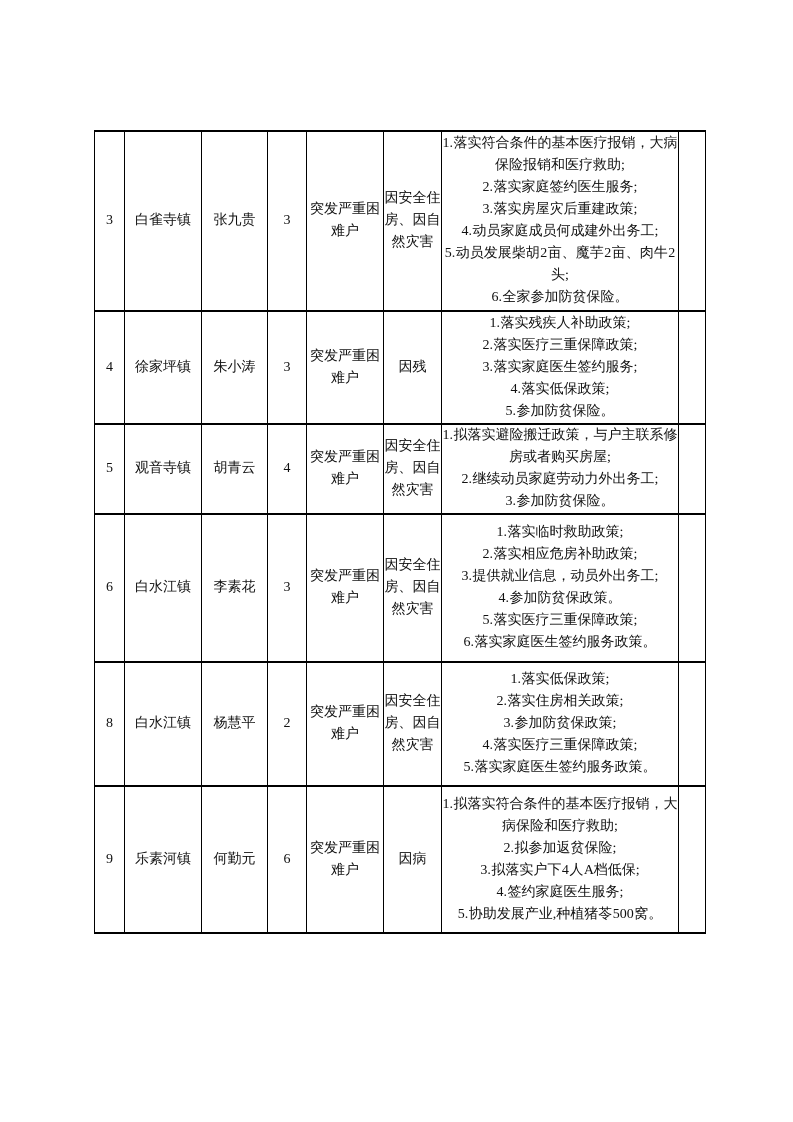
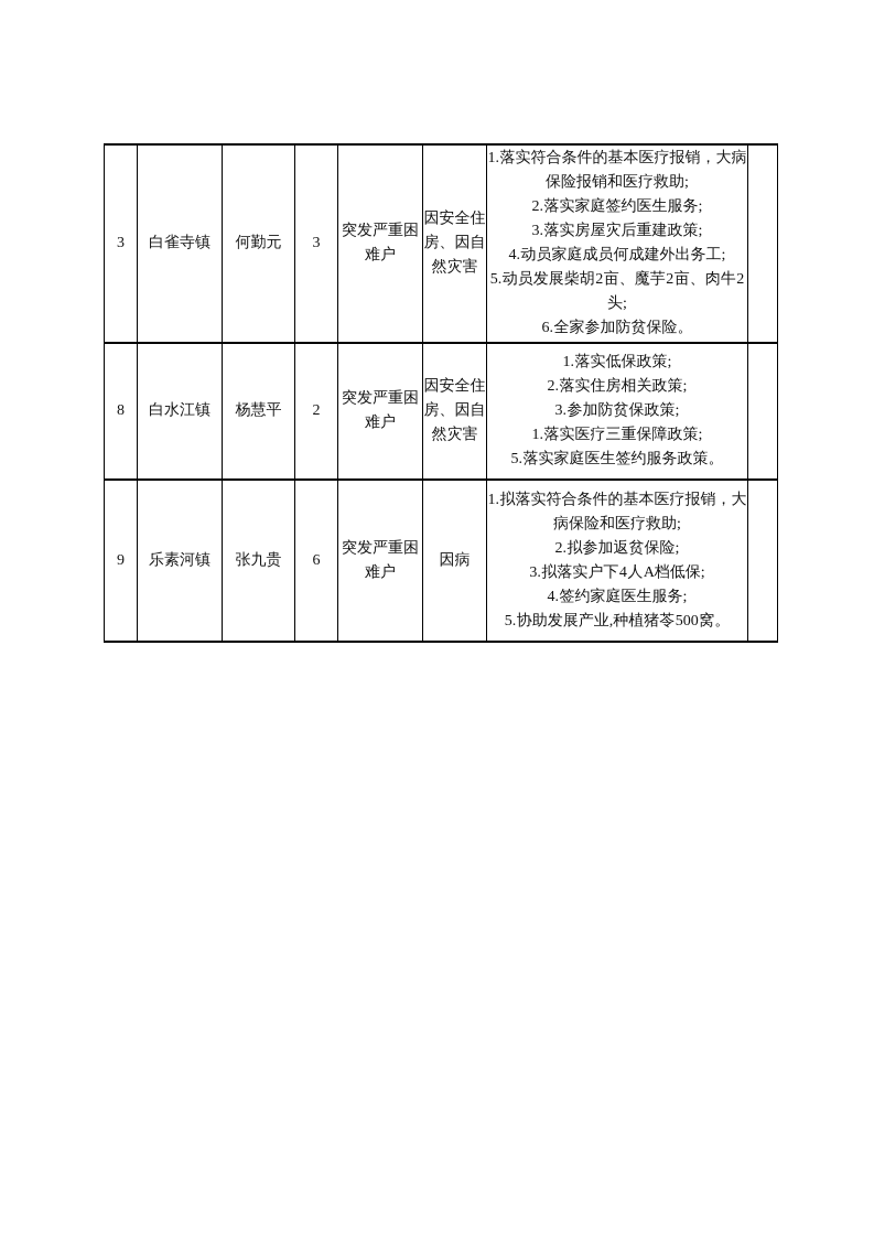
- 3	白雀寺镇	张九贵	3	突发严重困难户	因安全住房、因自然灾害	1. 落实符合条件的基本医疗报销，大病保险报销和医疗救助;2. 落实家庭签约医生服务;3. 落实房屋灾后重建政策;4. 动员家庭成员何成建外出务工;5. 动员发展柴胡 2 亩、魔芋 2 亩、肉牛 2 头;6. 全家参加防贫保险。
+ 3	白雀寺镇	何勤元	3	突发严重困难户	因安全住房、因自然灾害	1. 落实符合条件的基本医疗报销，大病保险报销和医疗救助;2. 落实家庭签约医生服务;3. 落实房屋灾后重建政策;4. 动员家庭成员何成建外出务工;5. 动员发展柴胡 2 亩、魔芋 2 亩、肉牛 2 头;6. 全家参加防贫保险。
- 4	徐家坪镇	朱小涛	3	突发严重困难户	因残	1. 落实残疾人补助政策;2. 落实医疗三重保障政策;3. 落实家庭医生签约服务;4. 落实低保政策;5. 参加防贫保险。
- 5	观音寺镇	胡青云	4	突发严重困难户	因安全住房、因自然灾害	1. 拟落实避险搬迁政策，与户主联系修房或者购买房屋;2. 继续动员家庭劳动力外出务工;3. 参加防贫保险。
- 6	白水江镇	李素花	3	突发严重困难户	因安全住房、因自然灾害	1. 落实临时救助政策;2. 落实相应危房补助政策;3. 提供就业信息，动员外出务工;4. 参加防贫保政策。5. 落实医疗三重保障政策;6. 落实家庭医生签约服务政策。
- 8	白水江镇	杨慧平	2	突发严重困难户	因安全住房、因自然灾害	1. 落实低保政策;2. 落实住房相关政策;3. 参加防贫保政策;4. 落实医疗三重保障政策;5. 落实家庭医生签约服务政策。
+ 8	白水江镇	杨慧平	2	突发严重困难户	因安全住房、因自然灾害	1. 落实低保政策;2. 落实住房相关政策;3. 参加防贫保政策;1. 落实医疗三重保障政策;5. 落实家庭医生签约服务政策。
- 9	乐素河镇	何勤元	6	突发严重困难户	因病	1. 拟落实符合条件的基本医疗报销，大病保险和医疗救助;2. 拟参加返贫保险;3. 拟落实户下 4 人 A 档低保;4. 签约家庭医生服务;5. 协助发展产业,种植猪苓 500 窝。
+ 9	乐素河镇	张九贵	6	突发严重困难户	因病	1. 拟落实符合条件的基本医疗报销，大病保险和医疗救助;2. 拟参加返贫保险;3. 拟落实户下 4 人 A 档低保;4. 签约家庭医生服务;5. 协助发展产业,种植猪苓 500 窝。
